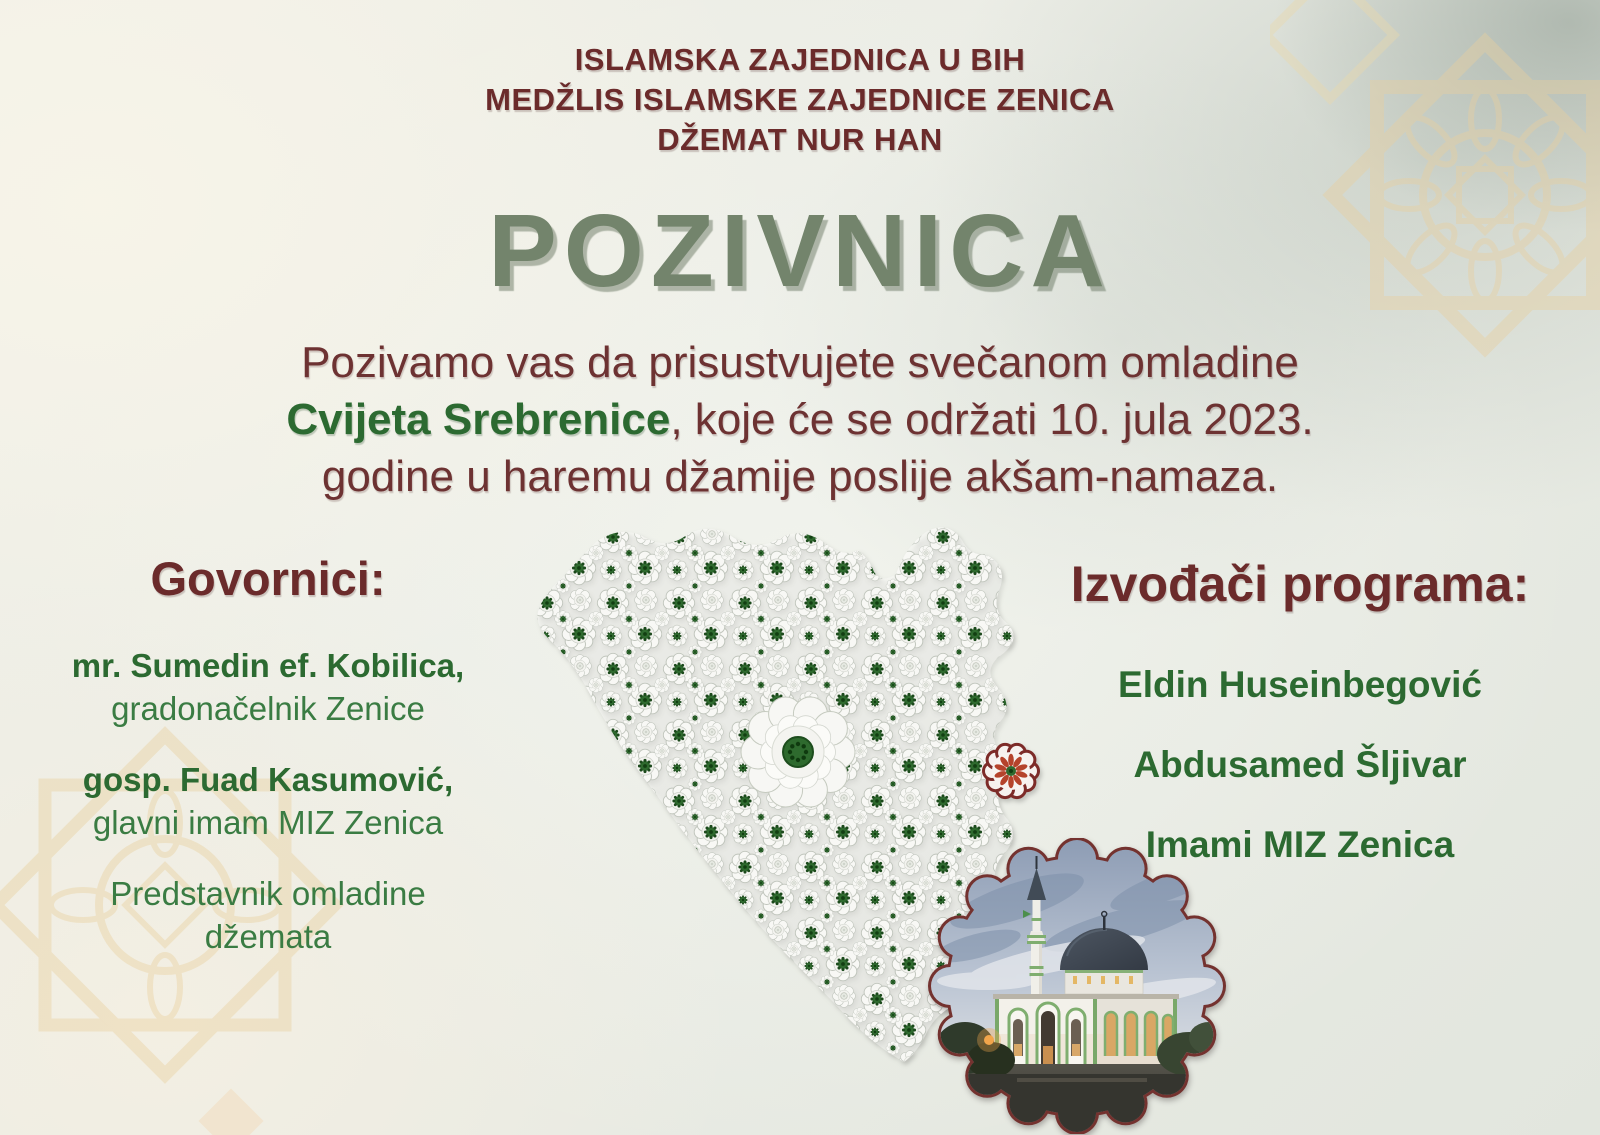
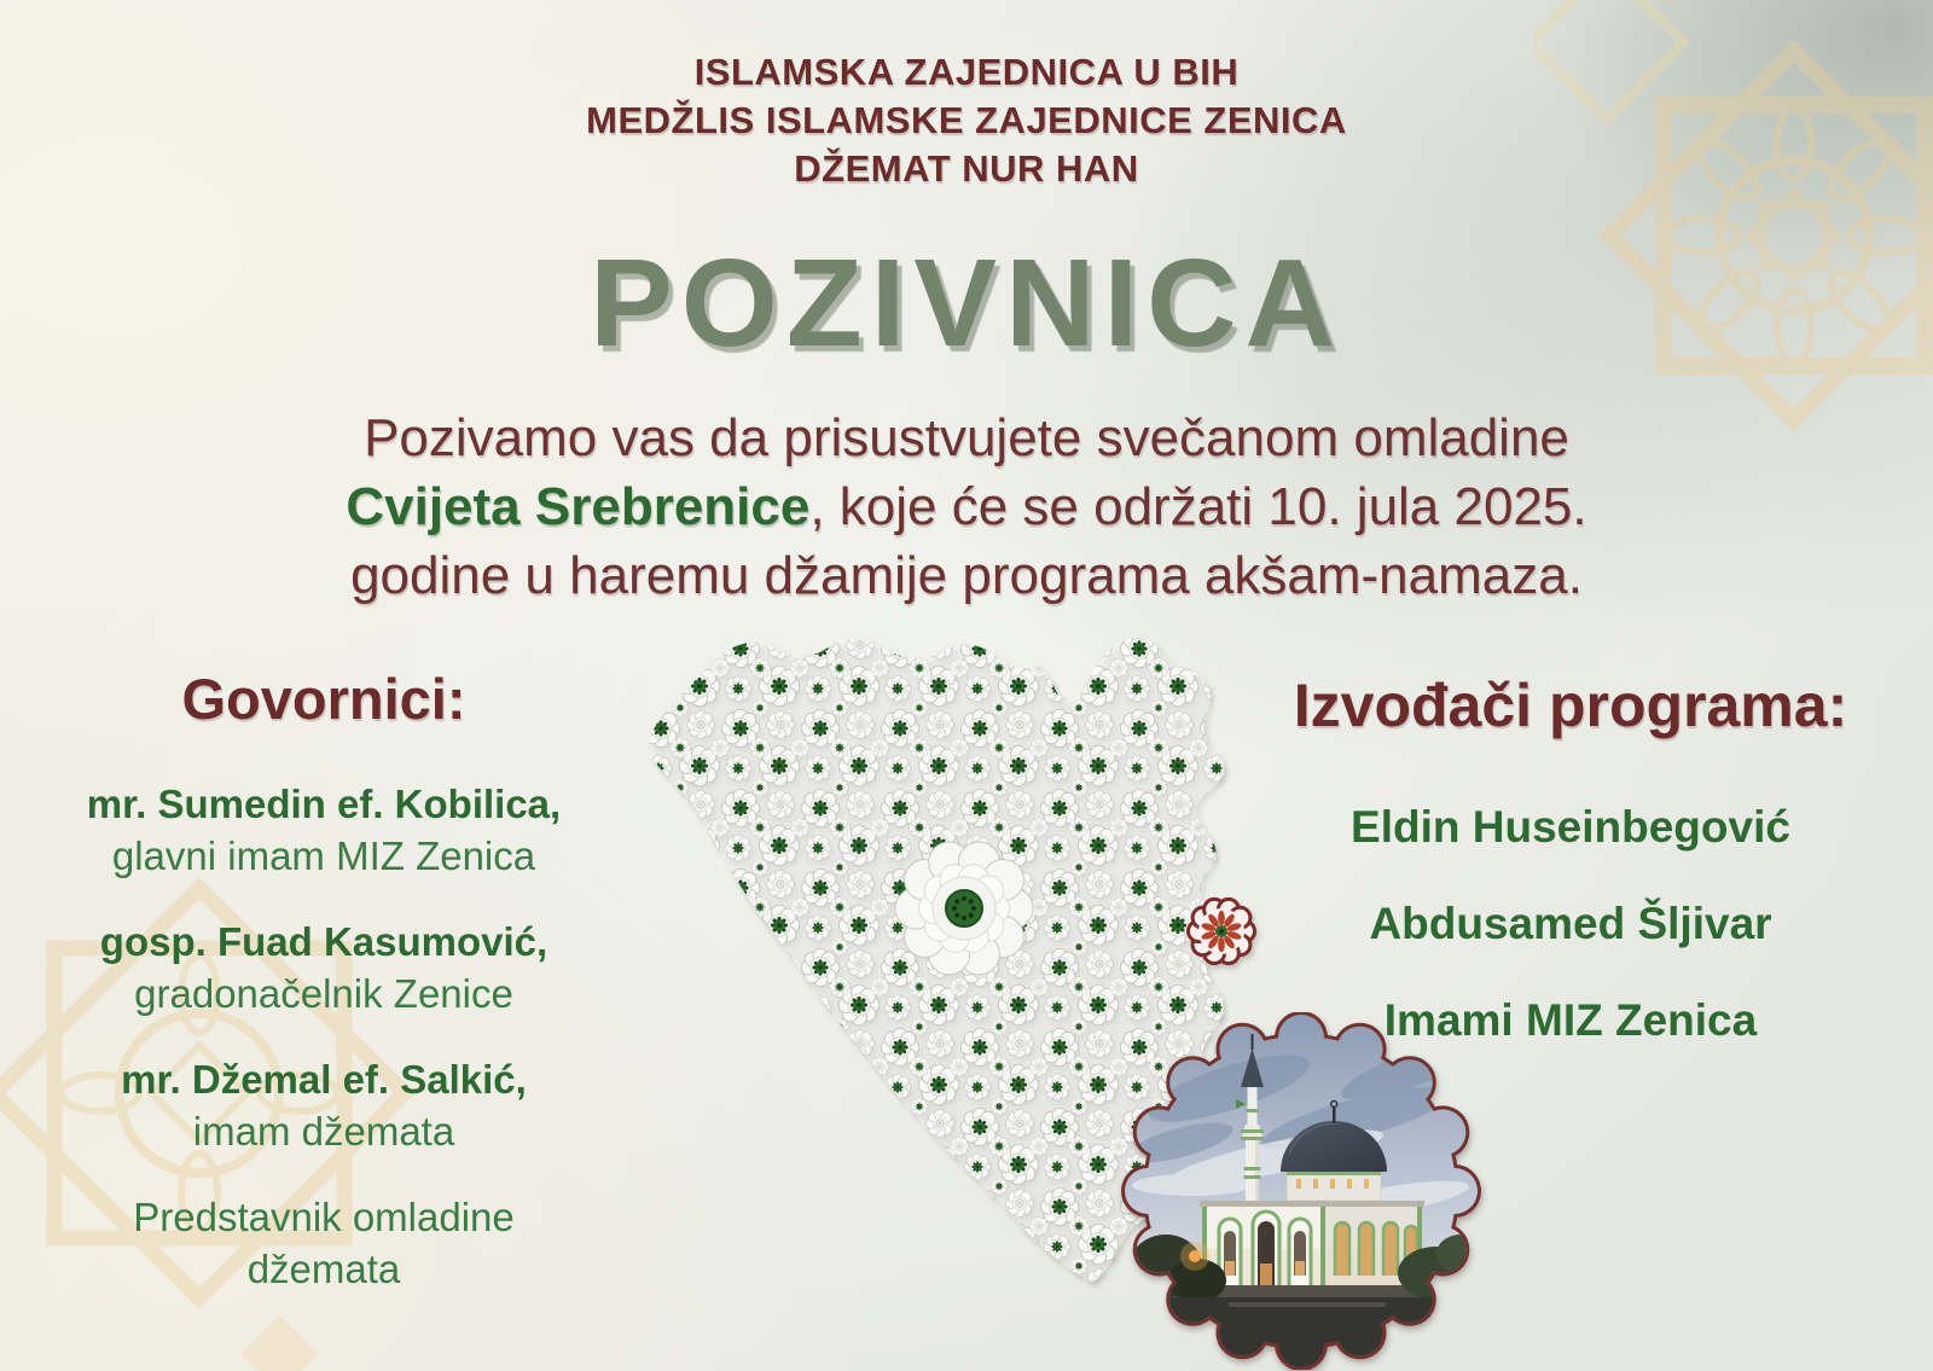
  ISLAMSKA ZAJEDNICA U BIH
  MEDŽLIS ISLAMSKE ZAJEDNICE ZENICA
  DŽEMAT NUR HAN
  POZIVNICA
  Pozivamo vas da prisustvujete svečanom omladine
- Cvijeta Srebrenice, koje će se održati 10. jula 2023.
+ Cvijeta Srebrenice, koje će se održati 10. jula 2025.
- godine u haremu džamije poslije akšam-namaza.
+ godine u haremu džamije programa akšam-namaza.
  Govornici:
  mr. Sumedin ef. Kobilica,
- gradonačelnik Zenice
+ glavni imam MIZ Zenica
  gosp. Fuad Kasumović,
- glavni imam MIZ Zenica
+ gradonačelnik Zenice
+ mr. Džemal ef. Salkić,
+ imam džemata
  Predstavnik omladine džemata
  Izvođači programa:
  Eldin Huseinbegović
  Abdusamed Šljivar
  Imami MIZ Zenica
